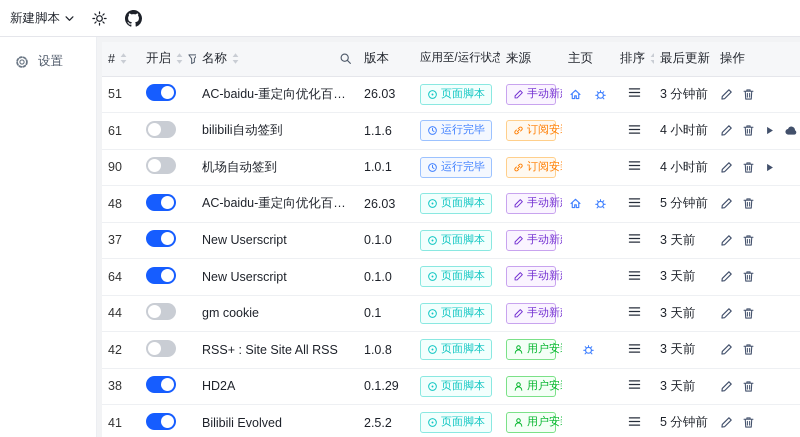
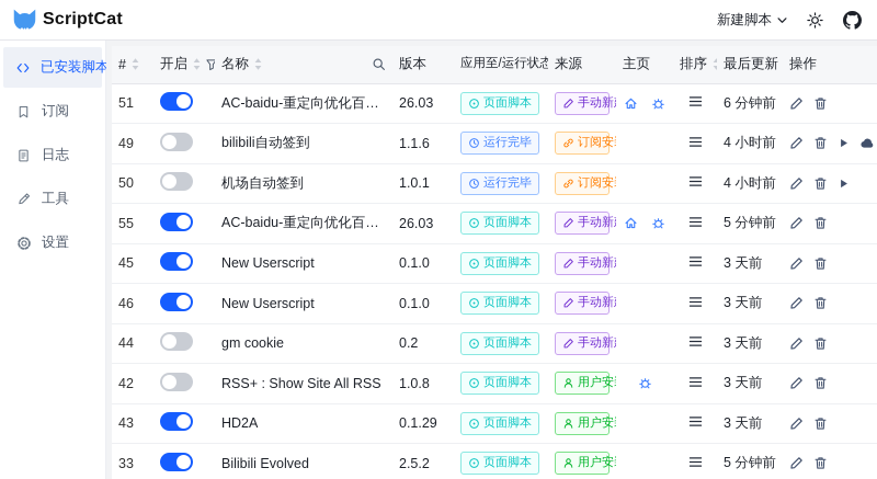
+ ScriptCat
  新建脚本
+ 已安装脚本
+ 订阅
+ 日志
+ 工具
  设置
  #	开启	名称	版本	应用至/运行状态	来源	主页	排序	最后更新	操作
- 51		AC-baidu-重定向优化百度	26.03	页面脚本	手动新			3 分钟前
+ 51		AC-baidu-重定向优化百度	26.03	页面脚本	手动新			6 分钟前
- 61		bilibili自动签到	1.1.6	运行完毕	订阅安			4 小时前
+ 49		bilibili自动签到	1.1.6	运行完毕	订阅安			4 小时前
- 90		机场自动签到	1.0.1	运行完毕	订阅安			4 小时前
+ 50		机场自动签到	1.0.1	运行完毕	订阅安			4 小时前
- 48		AC-baidu-重定向优化百度	26.03	页面脚本	手动新			5 分钟前
+ 55		AC-baidu-重定向优化百度	26.03	页面脚本	手动新			5 分钟前
- 37		New Userscript	0.1.0	页面脚本	手动新			3 天前
+ 45		New Userscript	0.1.0	页面脚本	手动新			3 天前
- 64		New Userscript	0.1.0	页面脚本	手动新			3 天前
+ 46		New Userscript	0.1.0	页面脚本	手动新			3 天前
- 44		gm cookie	0.1	页面脚本	手动新			3 天前
+ 44		gm cookie	0.2	页面脚本	手动新			3 天前
- 42		RSS+ : Site Site All RSS	1.0.8	页面脚本	用户安			3 天前
+ 42		RSS+ : Show Site All RSS	1.0.8	页面脚本	用户安			3 天前
- 38		HD2A	0.1.29	页面脚本	用户安			3 天前
+ 43		HD2A	0.1.29	页面脚本	用户安			3 天前
- 41		Bilibili Evolved	2.5.2	页面脚本	用户安			5 分钟前
+ 33		Bilibili Evolved	2.5.2	页面脚本	用户安			5 分钟前
